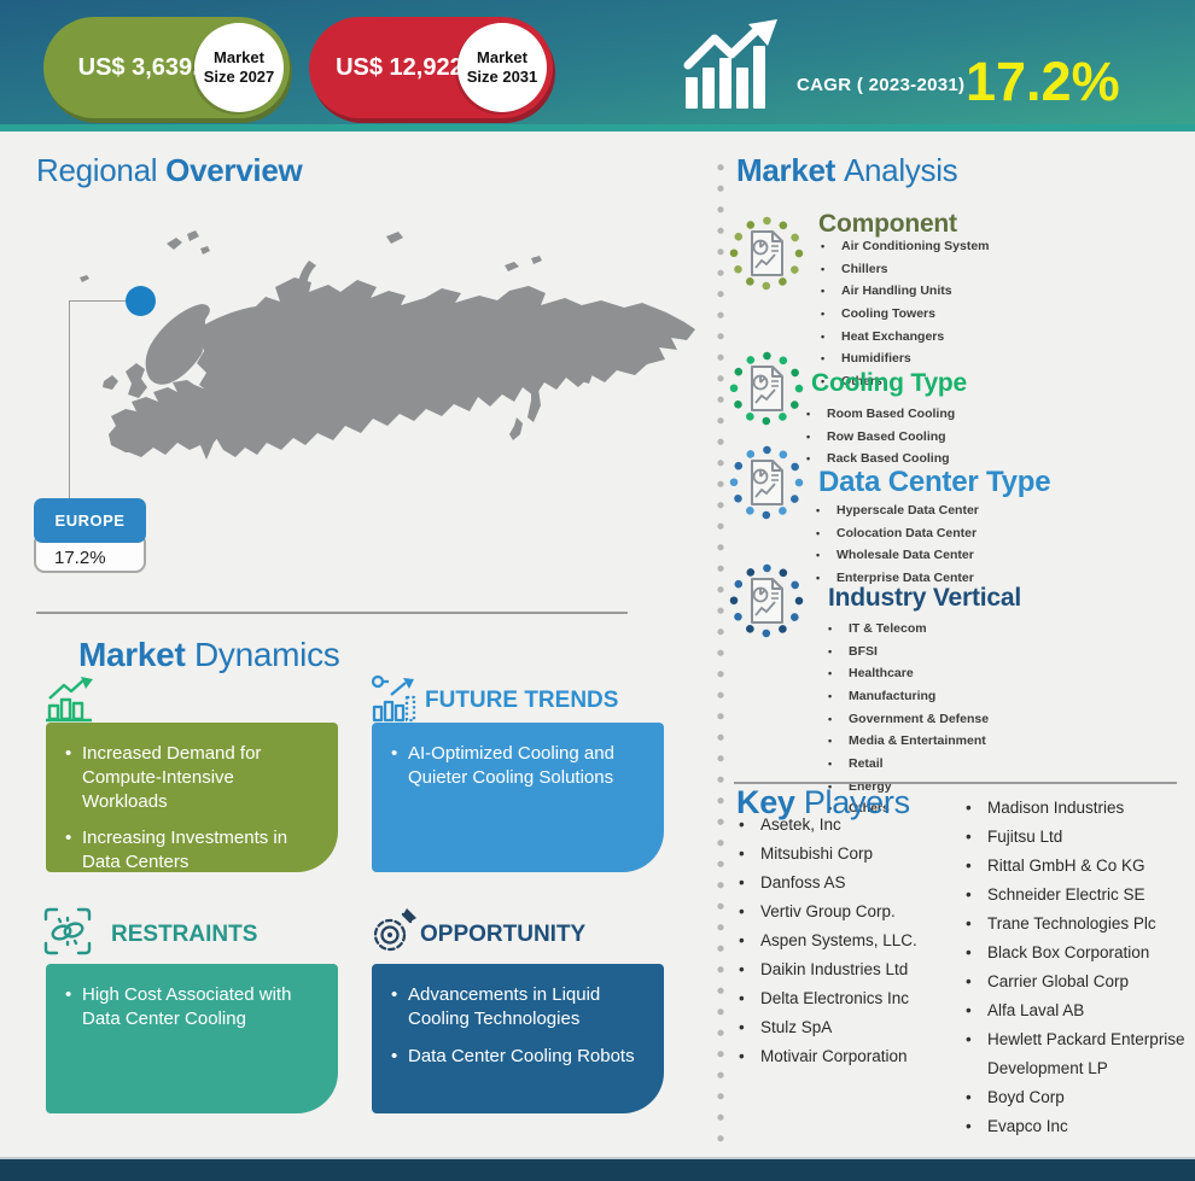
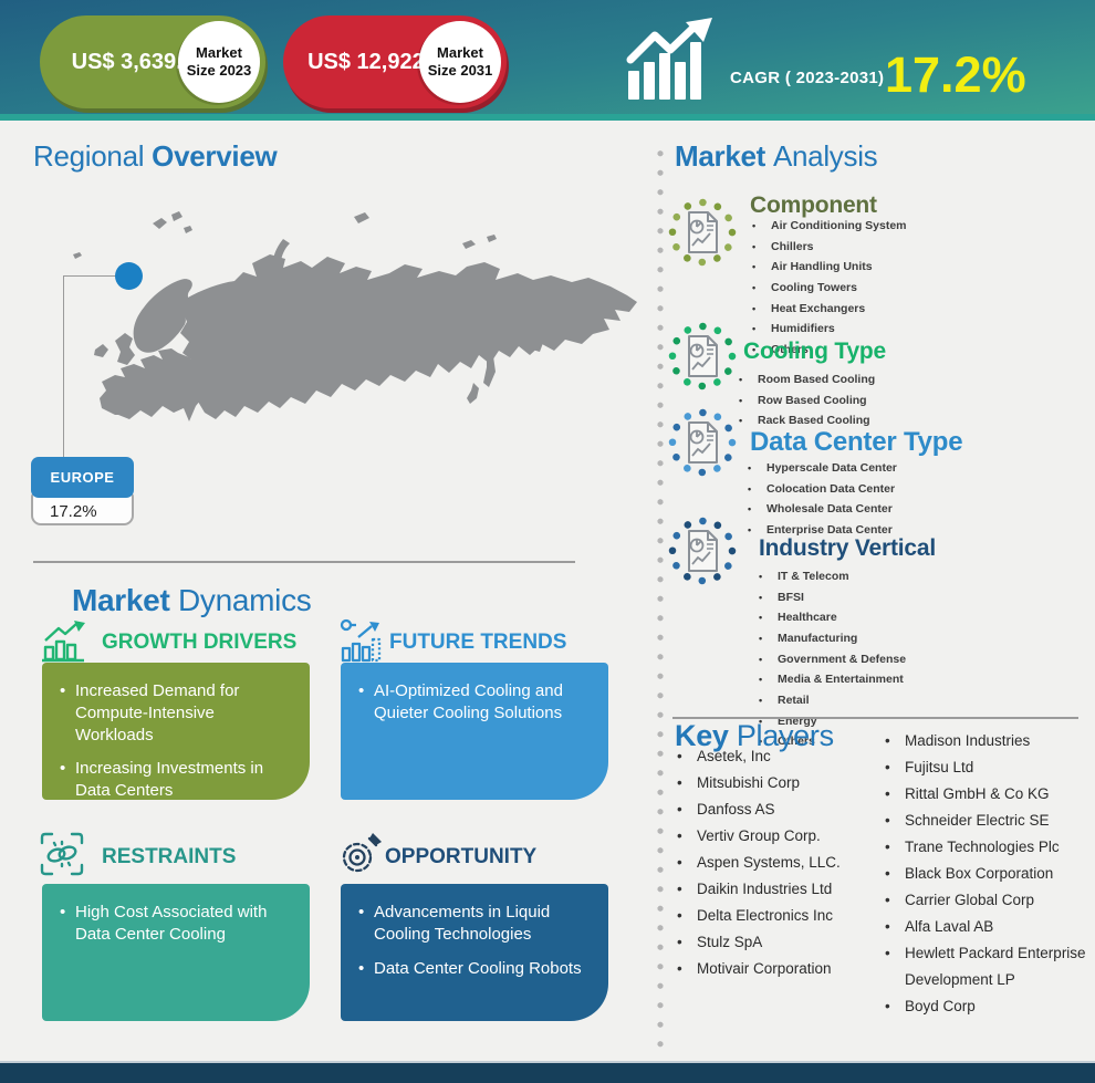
- Market Size 2027
+ Market Size 2023
  Market Size 2031
  CAGR ( 2023-2031)
  17.2%
  Regional Overview
  EUROPE
  17.2%
  Market Dynamics
+ GROWTH DRIVERS
  Increased Demand for Compute-Intensive Workloads
  Increasing Investments in Data Centers
  FUTURE TRENDS
  AI-Optimized Cooling and Quieter Cooling Solutions
  RESTRAINTS
  High Cost Associated with Data Center Cooling
  OPPORTUNITY
  Advancements in Liquid Cooling Technologies
  Data Center Cooling Robots
  Market Analysis
  Component
  Air Conditioning System
  Chillers
  Air Handling Units
  Cooling Towers
  Heat Exchangers
  Humidifiers
  Others
  Cooling Type
  Room Based Cooling
  Row Based Cooling
  Rack Based Cooling
  Data Center Type
  Hyperscale Data Center
  Colocation Data Center
  Wholesale Data Center
  Enterprise Data Center
  Industry Vertical
  IT & Telecom
  BFSI
  Healthcare
  Manufacturing
  Government & Defense
  Media & Entertainment
  Retail
  Energy
  Others
  Key Players
  Asetek, Inc
  Mitsubishi Corp
  Danfoss AS
  Vertiv Group Corp.
  Aspen Systems, LLC.
  Daikin Industries Ltd
  Delta Electronics Inc
  Stulz SpA
  Motivair Corporation
  Madison Industries
  Fujitsu Ltd
  Rittal GmbH & Co KG
  Schneider Electric SE
  Trane Technologies Plc
  Black Box Corporation
  Carrier Global Corp
  Alfa Laval AB
  Hewlett Packard Enterprise Development LP
  Boyd Corp
- Evapco Inc
